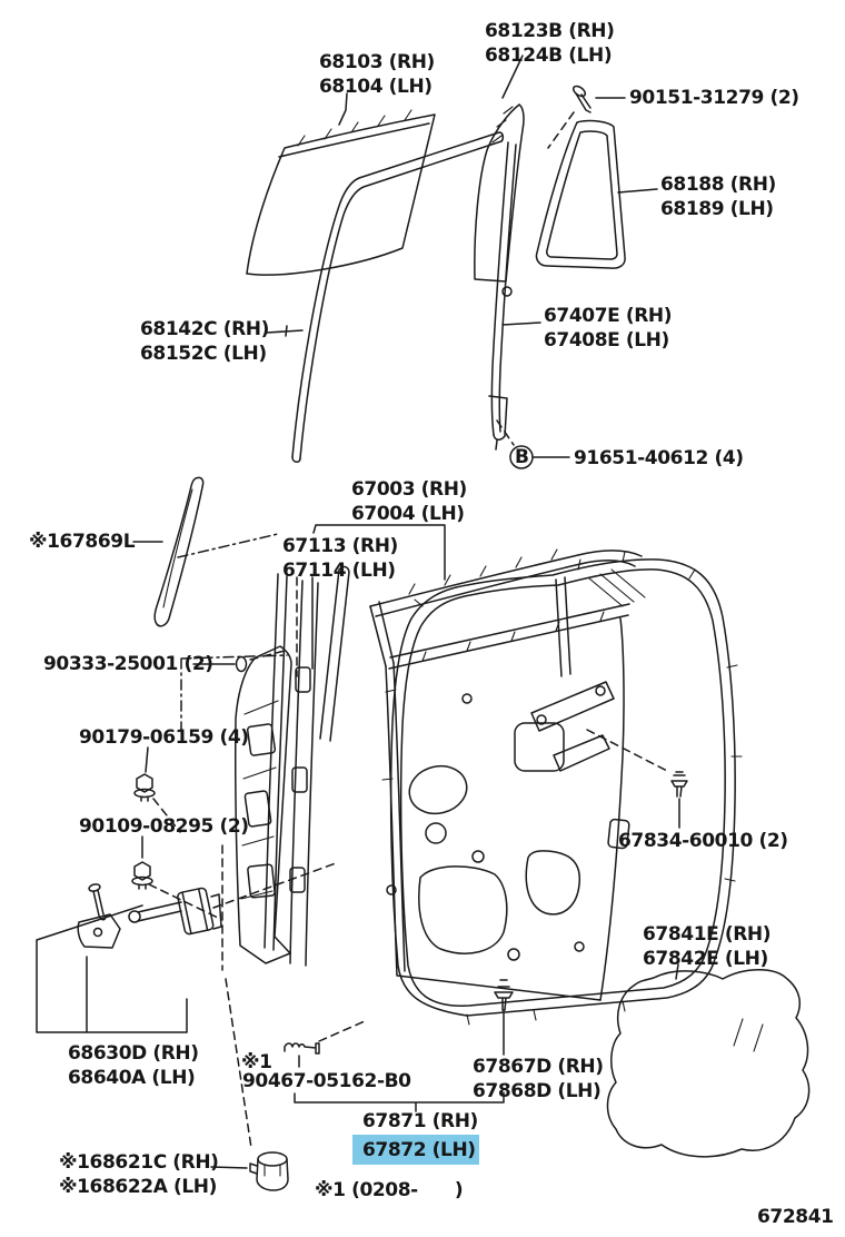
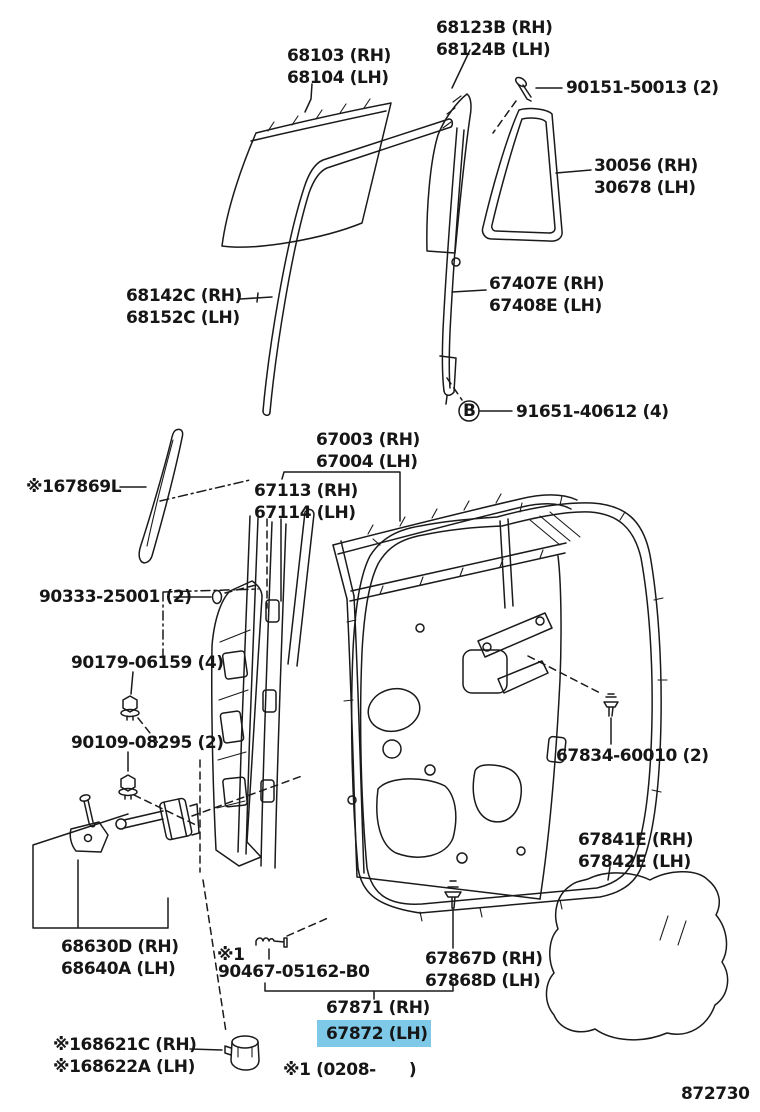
  68103 (RH)
  68104 (LH)
  68123B (RH)
  68124B (LH)
- 90151-31279 (2)
+ 90151-50013 (2)
- 68188 (RH)
+ 30056 (RH)
- 68189 (LH)
+ 30678 (LH)
  68142C (RH)
  68152C (LH)
  67407E (RH)
  67408E (LH)
  B
  91651-40612 (4)
  67003 (RH)
  67004 (LH)
  ※167869L
  67113 (RH)
  67114 (LH)
  90333-25001 (2)
  90179-06159 (4)
  90109-08295 (2)
  67834-60010 (2)
  67841E (RH)
  67842E (LH)
  68630D (RH)
  68640A (LH)
  ※1
  90467-05162-B0
  67867D (RH)
  67868D (LH)
  67871 (RH)
  67872 (LH)
  ※168621C (RH)
  ※168622A (LH)
  ※1 (0208- )
- 672841
+ 872730
